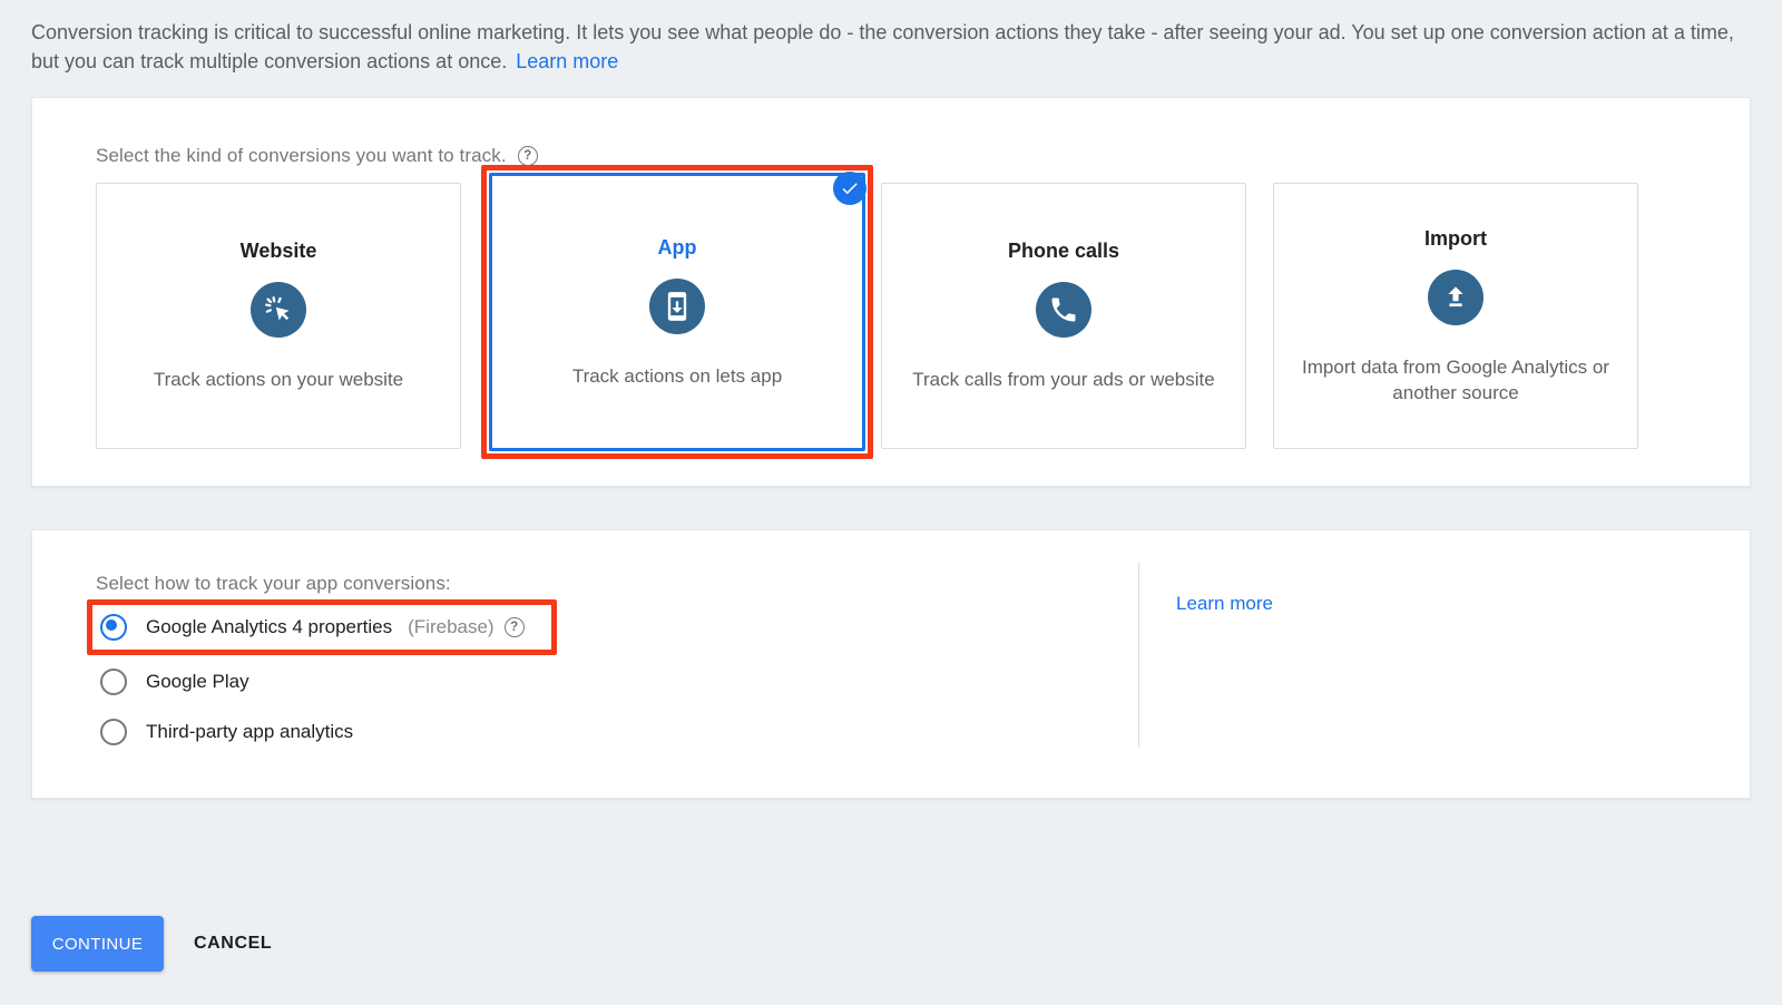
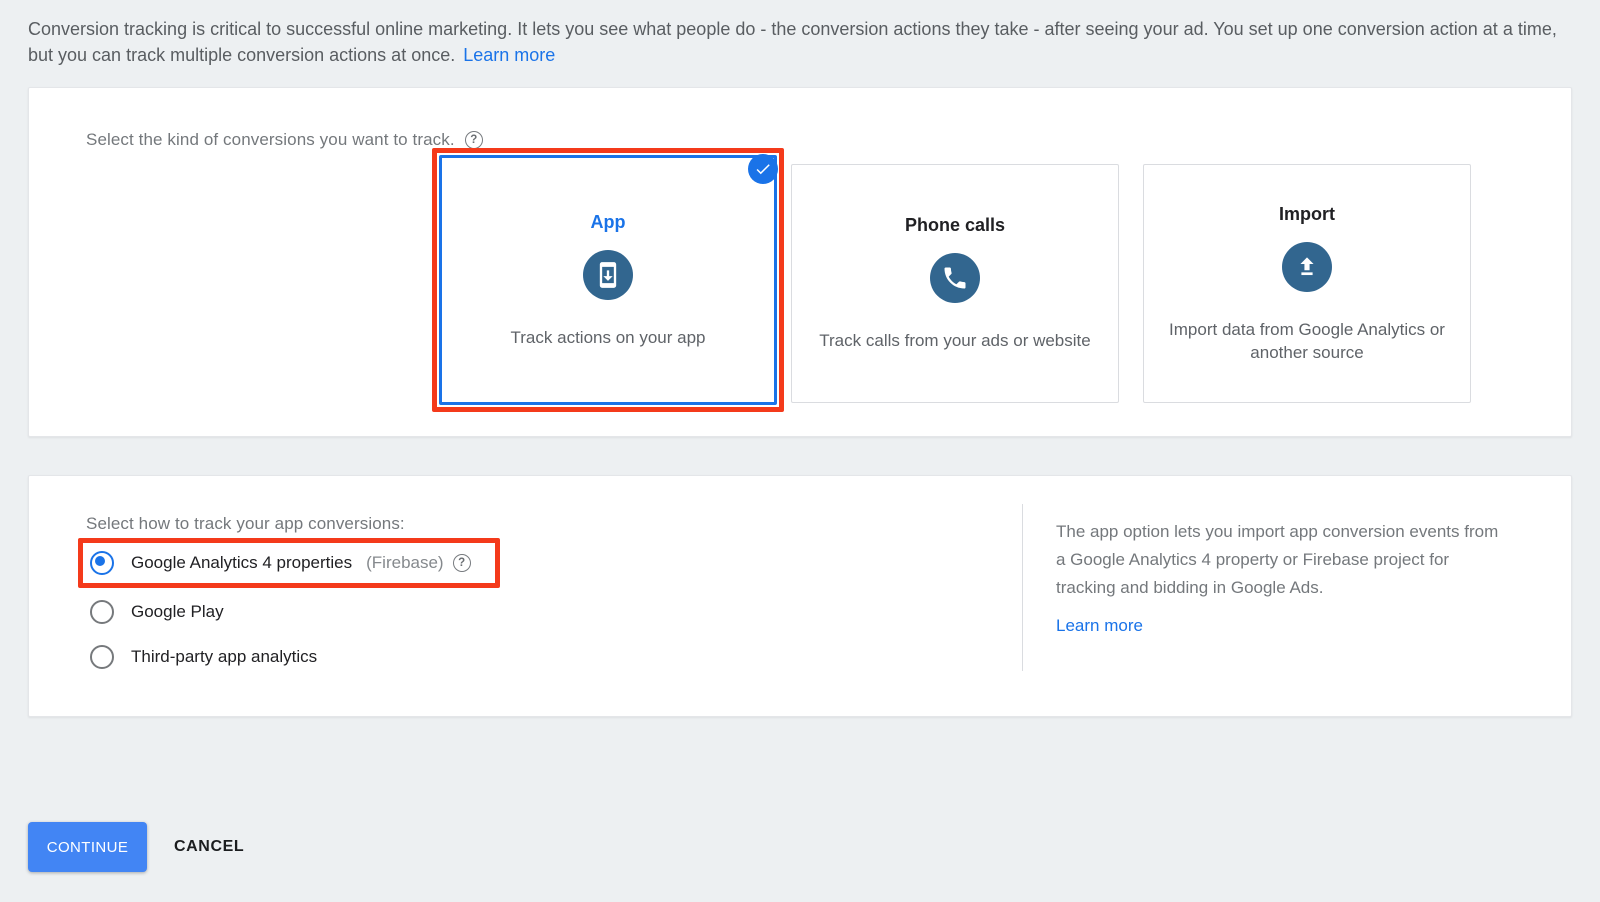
  Conversion tracking is critical to successful online marketing. It lets you see what people do - the conversion actions they take - after seeing your ad. You set up one conversion action at a time, but you can track multiple conversion actions at once. Learn more
  Select the kind of conversions you want to track.
  ?
- Website
- Track actions on your website
  App
- Track actions on lets app
+ Track actions on your app
  Phone calls
  Track calls from your ads or website
  Import
  Import data from Google Analytics or another source
  Select how to track your app conversions:
  Google Analytics 4 properties
  (Firebase)
  ?
  Google Play
  Third-party app analytics
+ The app option lets you import app conversion events from a Google Analytics 4 property or Firebase project for tracking and bidding in Google Ads.
  Learn more
  CONTINUE
  CANCEL
